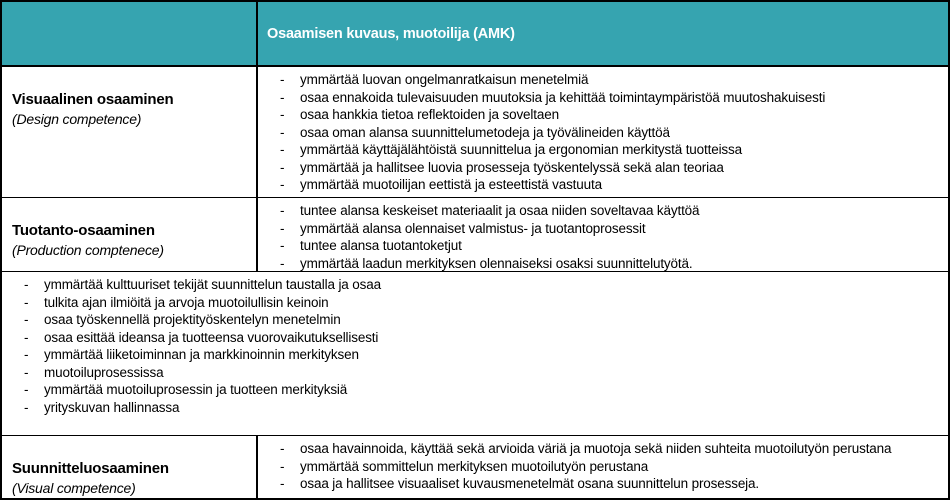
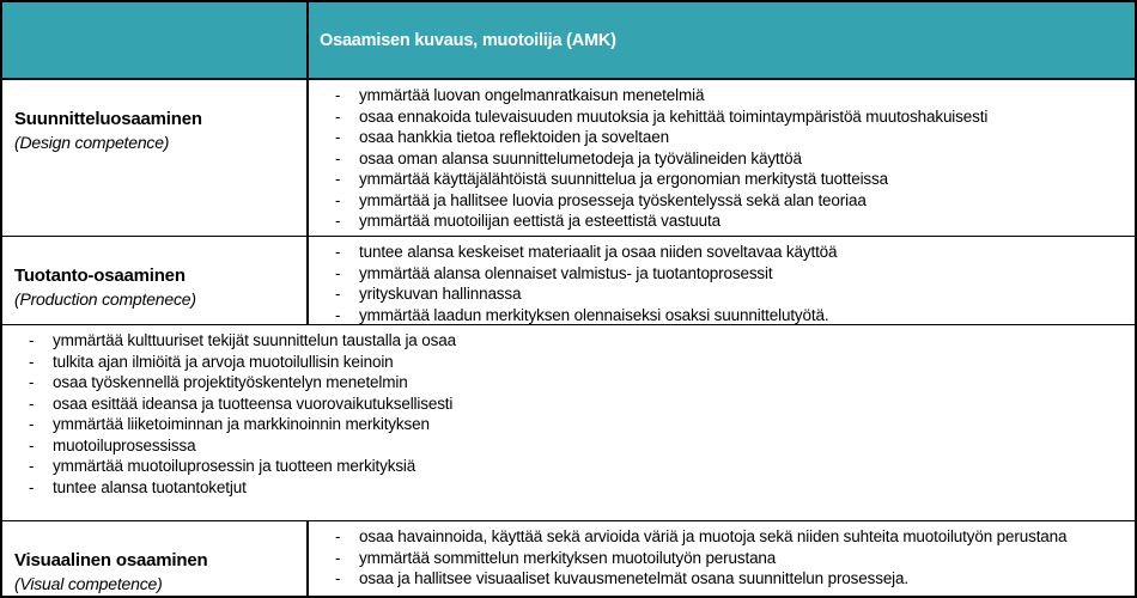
  Osaamisen kuvaus, muotoilija (AMK)
- Visuaalinen osaaminen
+ Suunnitteluosaaminen
  (Design competence)
  -
  ymmärtää luovan ongelmanratkaisun menetelmiä
  -
  osaa ennakoida tulevaisuuden muutoksia ja kehittää toimintaympäristöä muutoshakuisesti
  -
  osaa hankkia tietoa reflektoiden ja soveltaen
  -
  osaa oman alansa suunnittelumetodeja ja työvälineiden käyttöä
  -
  ymmärtää käyttäjälähtöistä suunnittelua ja ergonomian merkitystä tuotteissa
  -
  ymmärtää ja hallitsee luovia prosesseja työskentelyssä sekä alan teoriaa
  -
  ymmärtää muotoilijan eettistä ja esteettistä vastuuta
  Tuotanto-osaaminen
  (Production comptenece)
  -
  tuntee alansa keskeiset materiaalit ja osaa niiden soveltavaa käyttöä
  -
  ymmärtää alansa olennaiset valmistus- ja tuotantoprosessit
  -
- tuntee alansa tuotantoketjut
+ yrityskuvan hallinnassa
  -
  ymmärtää laadun merkityksen olennaiseksi osaksi suunnittelutyötä.
  -
  ymmärtää kulttuuriset tekijät suunnittelun taustalla ja osaa
  -
  tulkita ajan ilmiöitä ja arvoja muotoilullisin keinoin
  -
  osaa työskennellä projektityöskentelyn menetelmin
  -
  osaa esittää ideansa ja tuotteensa vuorovaikutuksellisesti
  -
  ymmärtää liiketoiminnan ja markkinoinnin merkityksen
  -
  muotoiluprosessissa
  -
  ymmärtää muotoiluprosessin ja tuotteen merkityksiä
  -
- yrityskuvan hallinnassa
+ tuntee alansa tuotantoketjut
- Suunnitteluosaaminen
+ Visuaalinen osaaminen
  (Visual competence)
  -
  osaa havainnoida, käyttää sekä arvioida väriä ja muotoja sekä niiden suhteita muotoilutyön perustana
  -
  ymmärtää sommittelun merkityksen muotoilutyön perustana
  -
  osaa ja hallitsee visuaaliset kuvausmenetelmät osana suunnittelun prosesseja.
